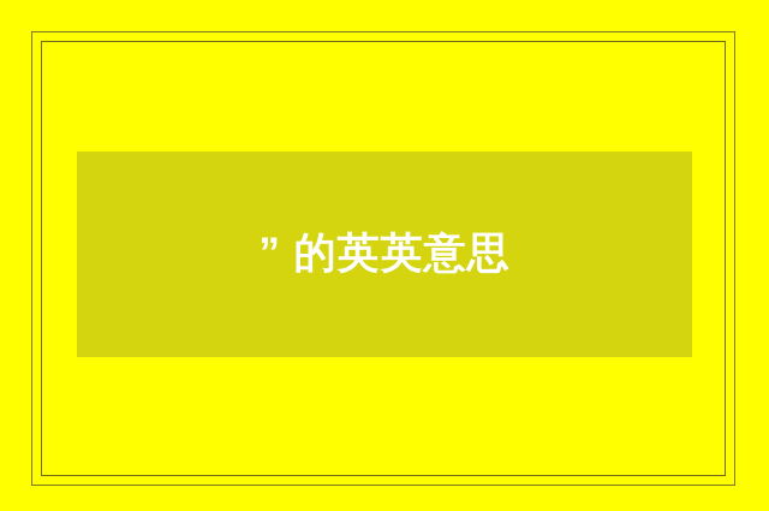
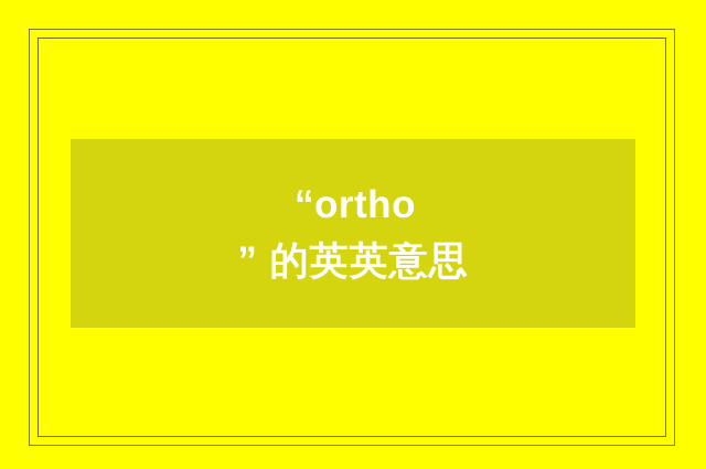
+ “ortho
  ” 的英英意思
